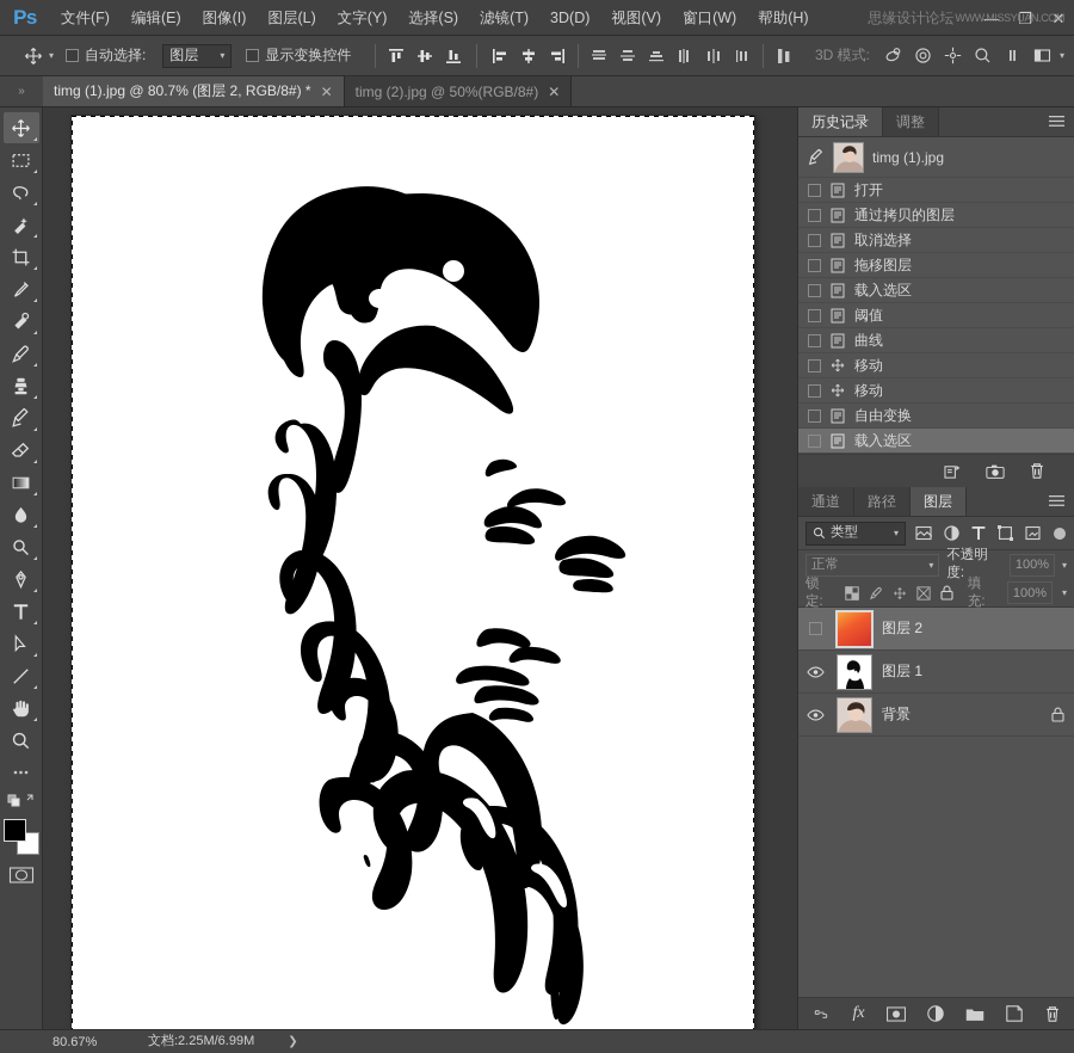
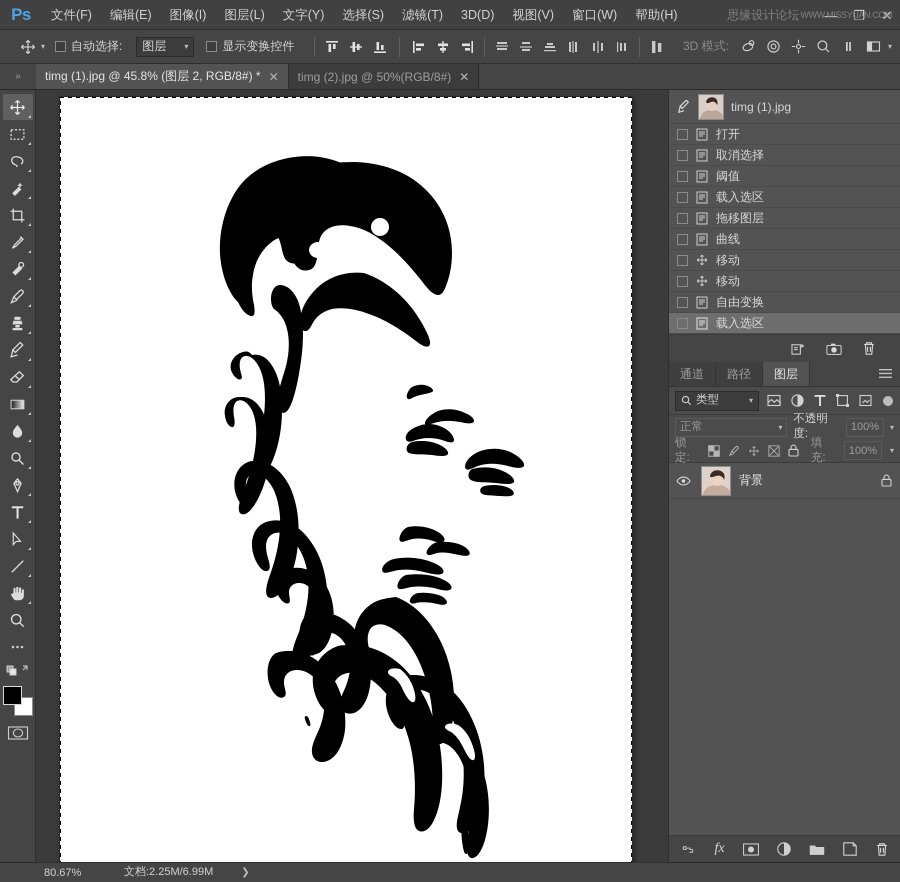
  Ps
  文件(F)
  编辑(E)
  图像(I)
  图层(L)
  文字(Y)
  选择(S)
  滤镜(T)
  3D(D)
  视图(V)
  窗口(W)
  帮助(H)
  —
  ❐
  ✕
  思缘设计论坛
  WWW.MISSYUAN.COM
  ▾
  自动选择:
  图层
  ▾
  显示变换控件
  3D 模式:
  ▾
  »
- timg (1).jpg @ 80.7% (图层 2, RGB/8#) *
+ timg (1).jpg @ 45.8% (图层 2, RGB/8#) *
  ✕
  timg (2).jpg @ 50%(RGB/8#)
  ✕
- 历史记录
- 调整
  timg (1).jpg
  打开
- 通过拷贝的图层
  取消选择
- 拖移图层
+ 阈值
  载入选区
- 阈值
+ 拖移图层
  曲线
  移动
  移动
  自由变换
  载入选区
  通道
  路径
  图层
  类型
  ▾
  正常
  ▾
  不透明度:
  100%
  ▾
  锁定:
  填充:
  100%
  ▾
- 图层 2
- 图层 1
  背景
  fx
  80.67%
  文档:2.25M/6.99M
  ❯
